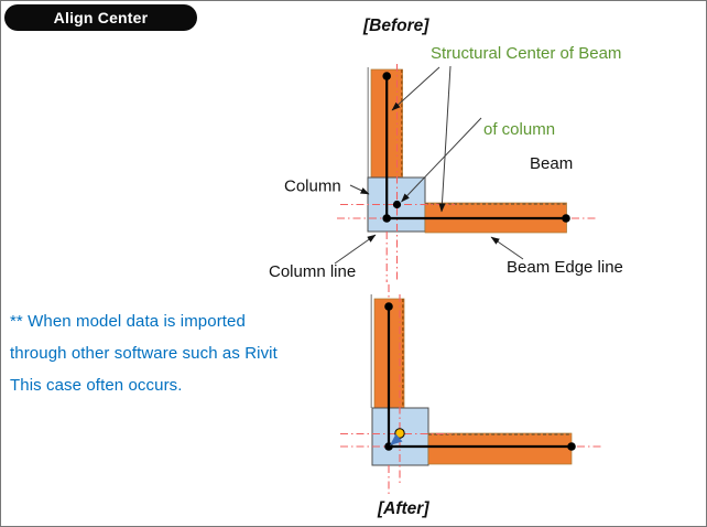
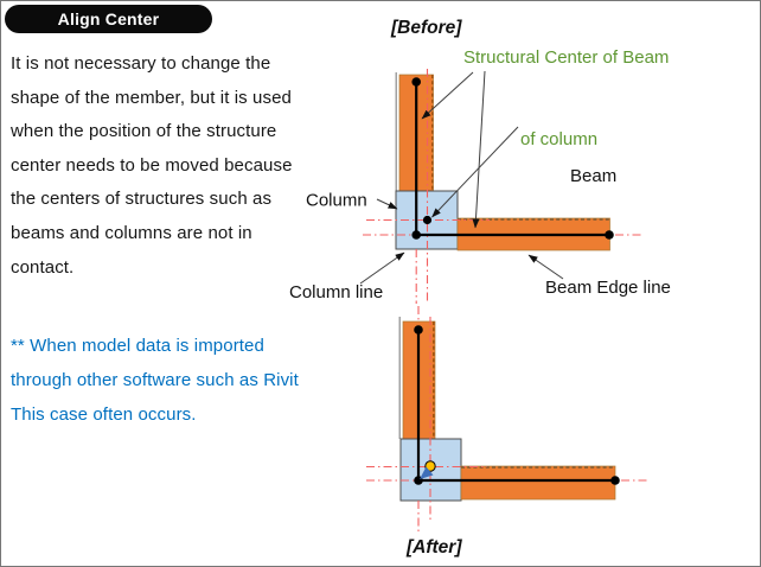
  Align Center
+ It is not necessary to change the
+ shape of the member, but it is used
+ when the position of the structure
+ center needs to be moved because
+ the centers of structures such as
+ beams and columns are not in
+ contact.
  ** When model data is imported
  through other software such as Rivit
  This case often occurs.
  [Before]
  Structural Center of Beam
  of column
  Beam
  Column
  Column line
  Beam Edge line
  [After]
